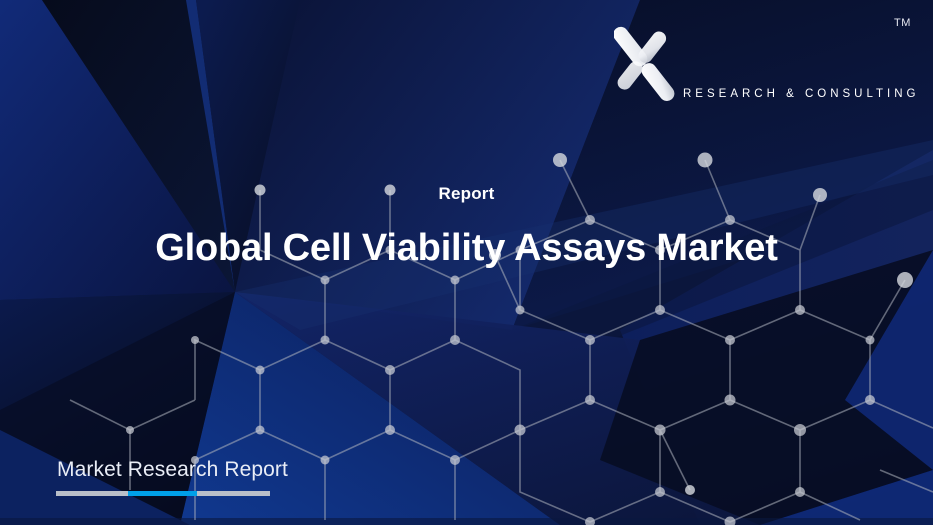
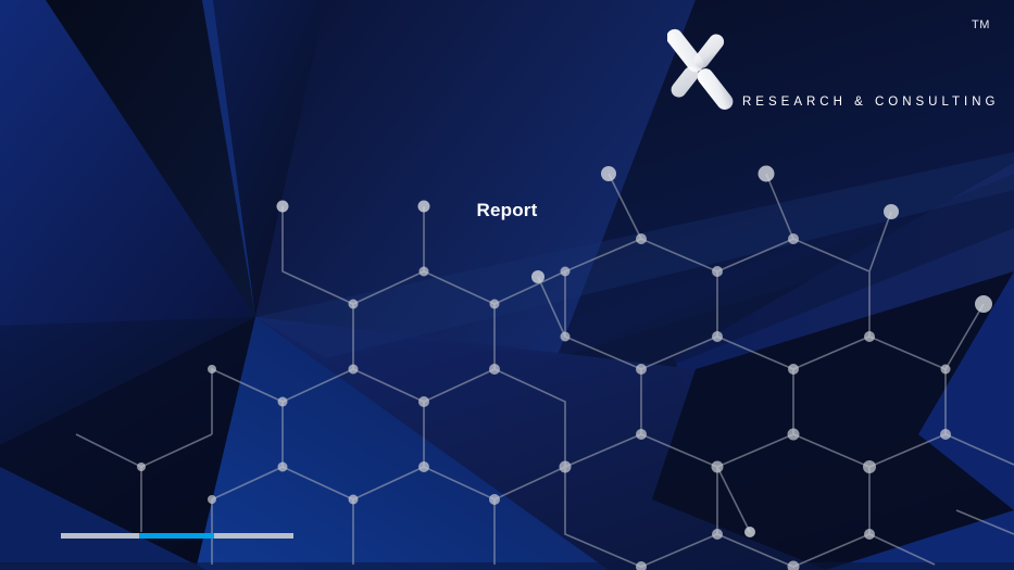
  RESEARCH & CONSULTING
  TM
  Report
- Global Cell Viability Assays Market
- Market Research Report
